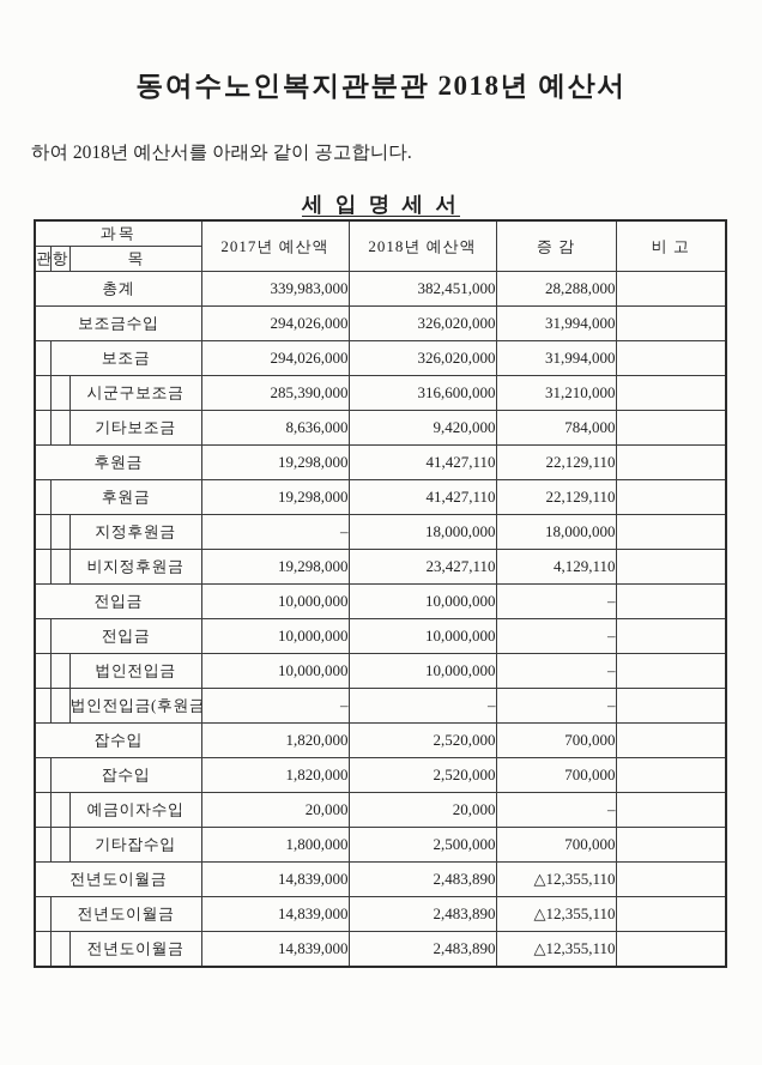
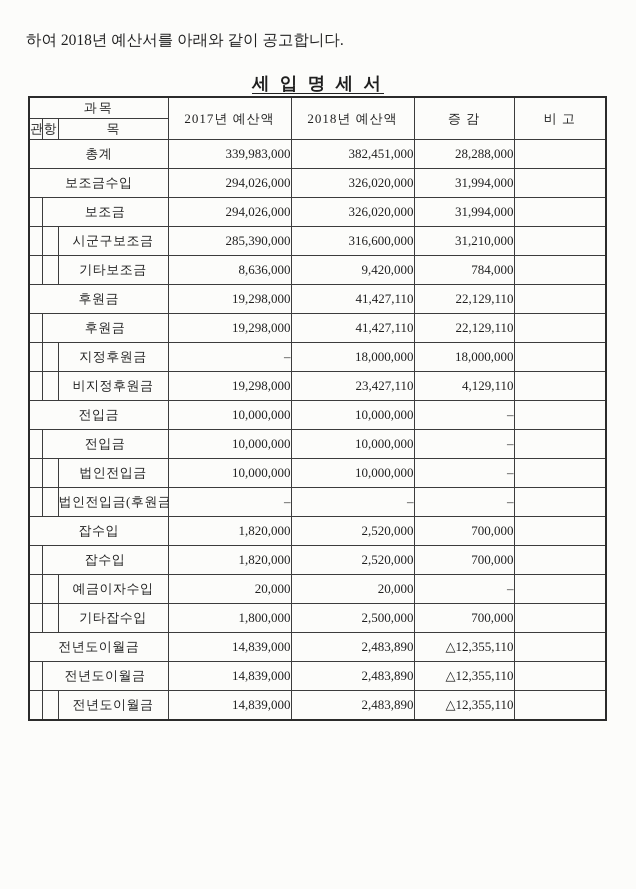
- 동여수노인복지관분관 2018년 예산서
  하여 2018년 예산서를 아래와 같이 공고합니다.
  세 입 명 세 서
  과목	2017년 예산액	2018년 예산액	증 감	비 고
  관	항	목
  총계	339,983,000	382,451,000	28,288,000
  보조금수입	294,026,000	326,020,000	31,994,000
  	보조금	294,026,000	326,020,000	31,994,000
  		시군구보조금	285,390,000	316,600,000	31,210,000
  		기타보조금	8,636,000	9,420,000	784,000
  후원금	19,298,000	41,427,110	22,129,110
  	후원금	19,298,000	41,427,110	22,129,110
  		지정후원금	–	18,000,000	18,000,000
  		비지정후원금	19,298,000	23,427,110	4,129,110
  전입금	10,000,000	10,000,000	–
  	전입금	10,000,000	10,000,000	–
  		법인전입금	10,000,000	10,000,000	–
  		법인전입금(후원금	–	–	–
  잡수입	1,820,000	2,520,000	700,000
  	잡수입	1,820,000	2,520,000	700,000
  		예금이자수입	20,000	20,000	–
  		기타잡수입	1,800,000	2,500,000	700,000
  전년도이월금	14,839,000	2,483,890	△12,355,110
  	전년도이월금	14,839,000	2,483,890	△12,355,110
  		전년도이월금	14,839,000	2,483,890	△12,355,110
